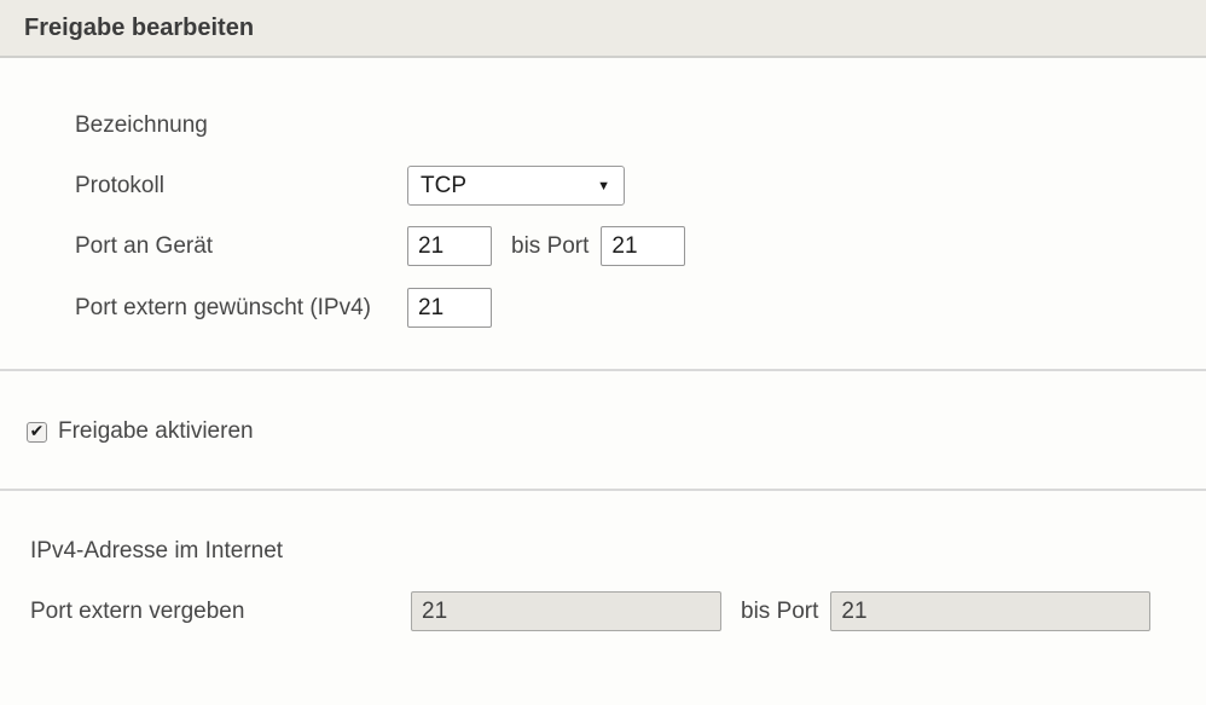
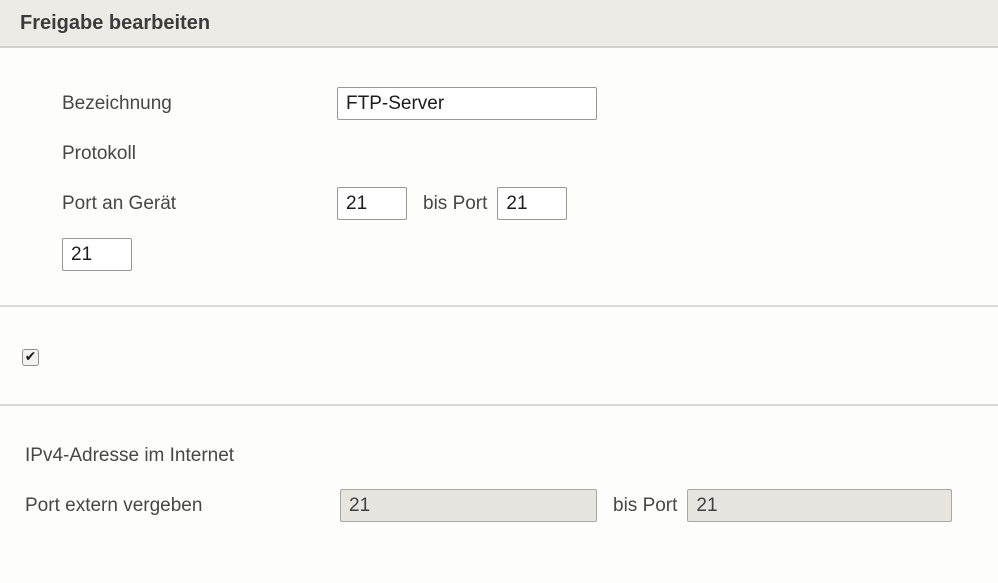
  Freigabe bearbeiten
  Bezeichnung
+ FTP-Server
  Protokoll
- TCP
- ▼
  Port an Gerät
  21
  bis Port
  21
- Port extern gewünscht (IPv4)
  21
  ✔
- Freigabe aktivieren
  IPv4-Adresse im Internet
  Port extern vergeben
  21
  bis Port
  21
